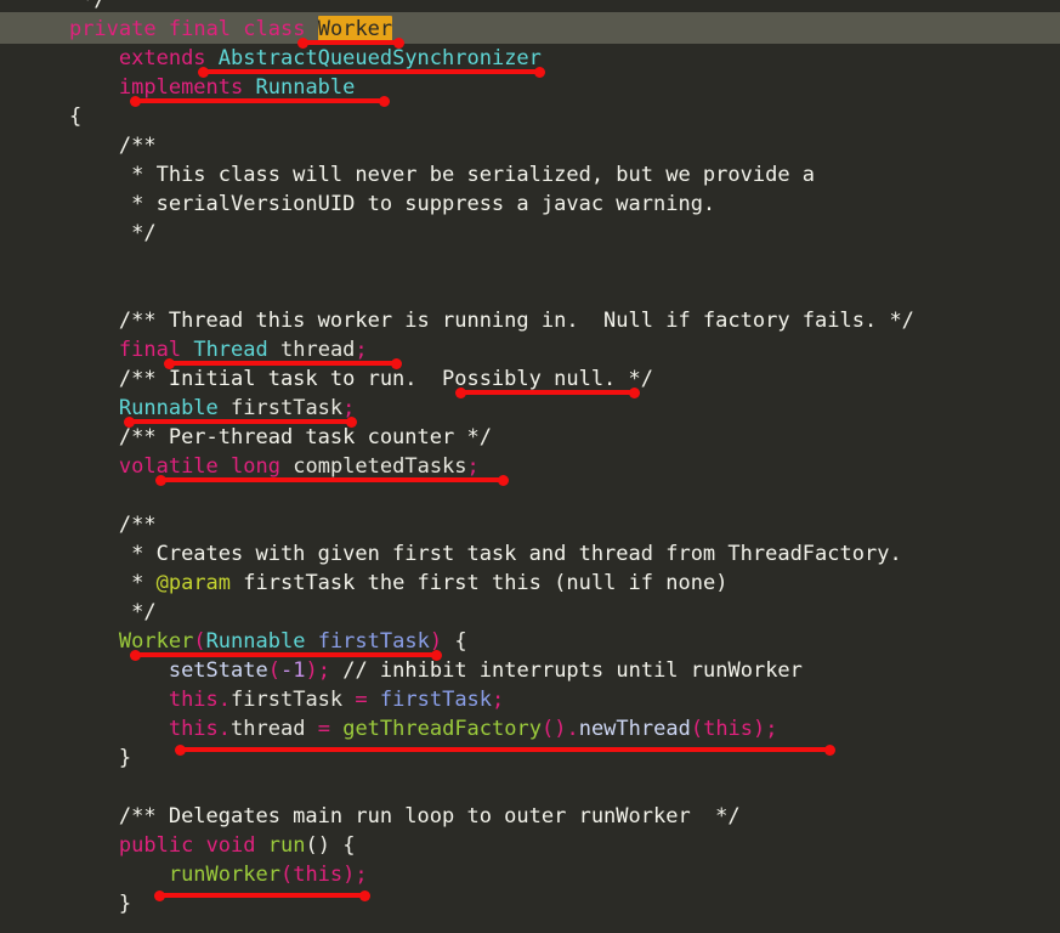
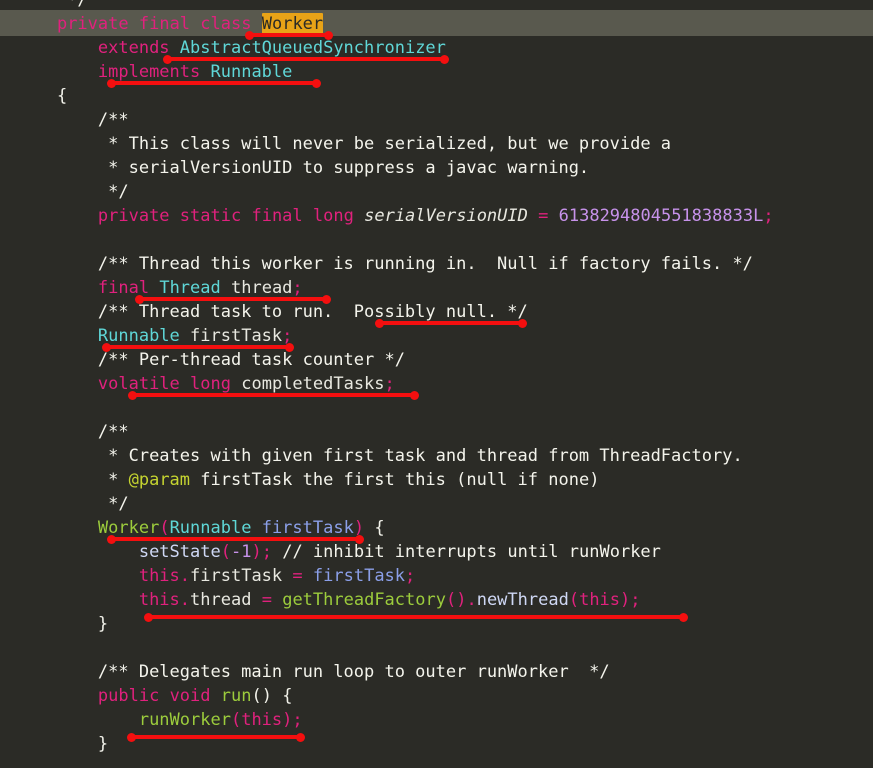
  */
  private final class Worker
  extends AbstractQueuedSynchronizer
  implements Runnable
  {
  /**
  * This class will never be serialized, but we provide a
  * serialVersionUID to suppress a javac warning.
  */
+ private static final long serialVersionUID = 6138294804551838833L;
  /** Thread this worker is running in. Null if factory fails. */
  final Thread thread;
- /** Initial task to run. Possibly null. */
+ /** Thread task to run. Possibly null. */
  Runnable firstTask;
  /** Per-thread task counter */
  volatile long completedTasks;
  /**
  * Creates with given first task and thread from ThreadFactory.
  * @param firstTask the first this (null if none)
  */
  Worker(Runnable firstTask) {
  setState(-1); // inhibit interrupts until runWorker
  this.firstTask = firstTask;
  this.thread = getThreadFactory().newThread(this);
  }
  /** Delegates main run loop to outer runWorker */
  public void run() {
  runWorker(this);
  }
